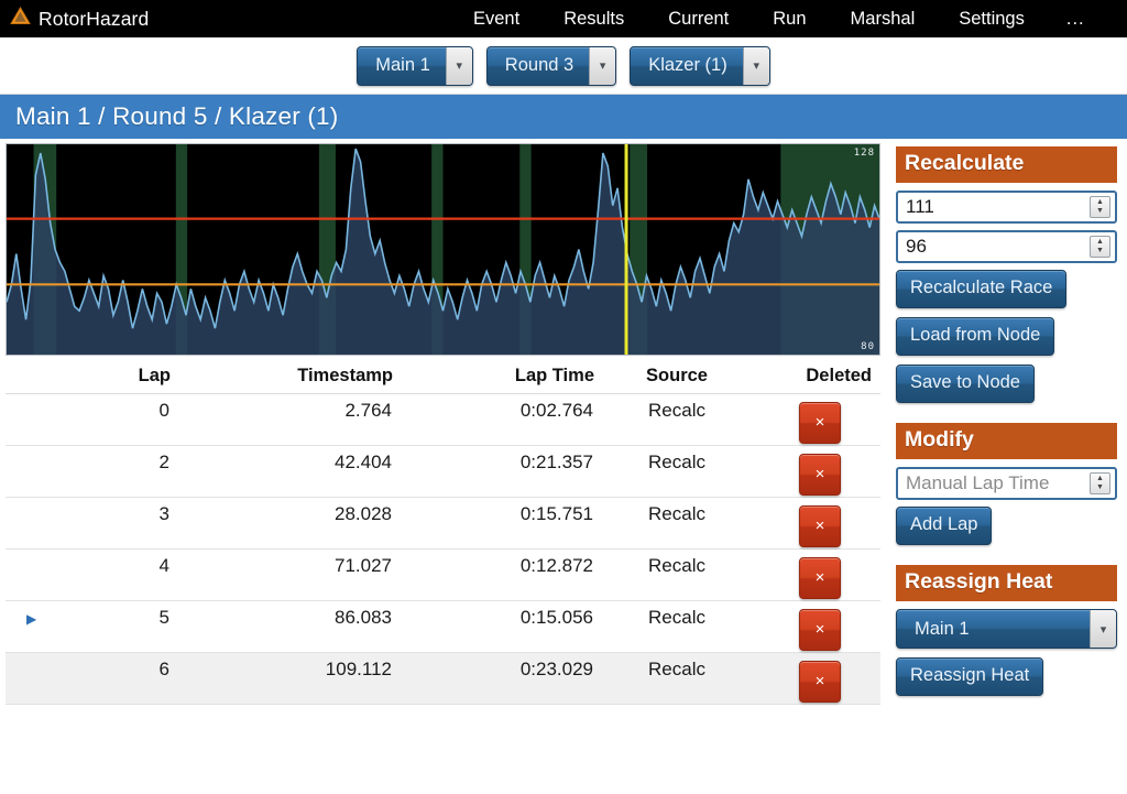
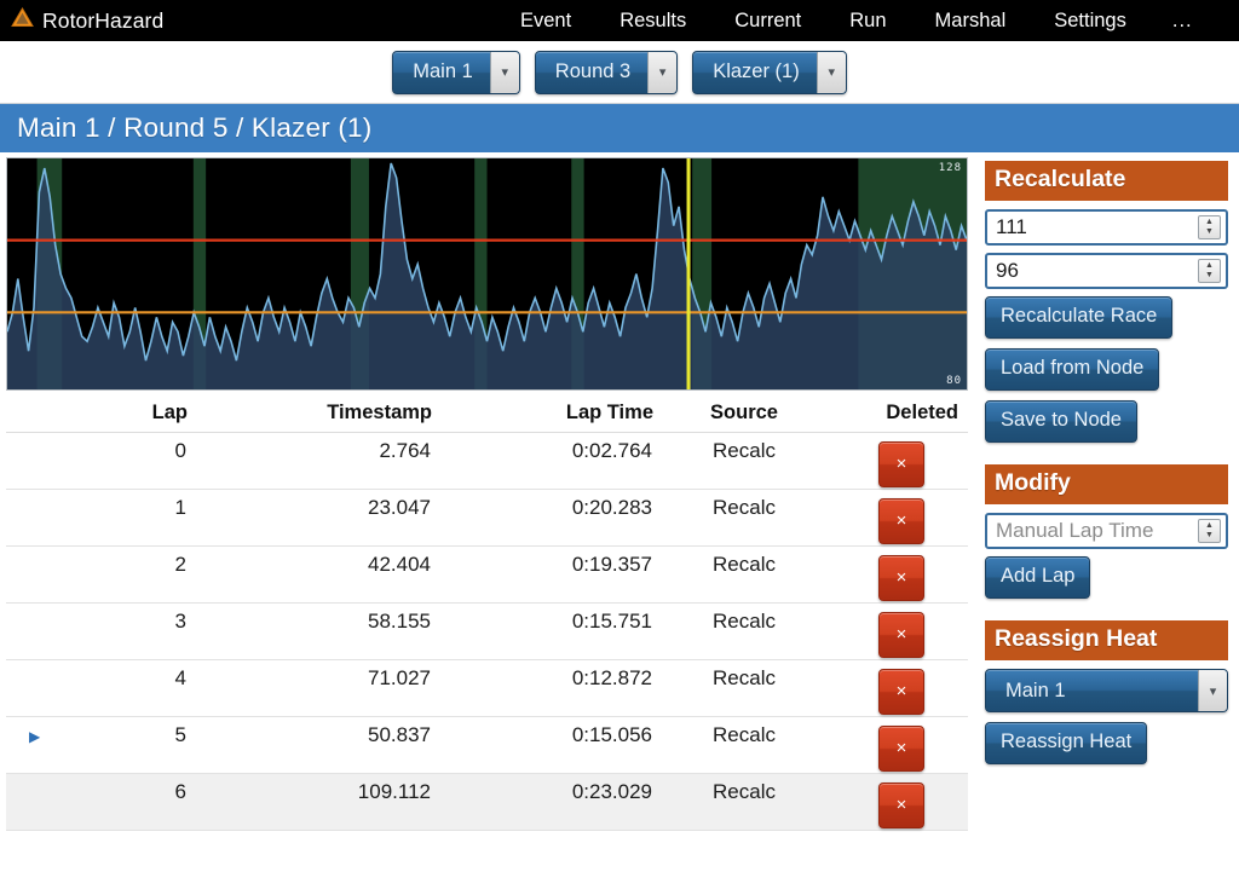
  RotorHazard
  Event
  Results
  Current
  Run
  Marshal
  Settings
  ...
  Main 1
  ▾
  Round 3
  ▾
  Klazer (1)
  ▾
  Main 1 / Round 5 / Klazer (1)
  128
  80
  	Lap	Timestamp	Lap Time	Source	Deleted
  	0	2.764	0:02.764	Recalc	×
+ 	1	23.047	0:20.283	Recalc	×
- 	2	42.404	0:21.357	Recalc	×
+ 	2	42.404	0:19.357	Recalc	×
- 	3	28.028	0:15.751	Recalc	×
+ 	3	58.155	0:15.751	Recalc	×
  	4	71.027	0:12.872	Recalc	×
- ▶	5	86.083	0:15.056	Recalc	×
+ ▶	5	50.837	0:15.056	Recalc	×
  	6	109.112	0:23.029	Recalc	×
  Recalculate
  111
  96
  Recalculate Race
  Load from Node
  Save to Node
  Modify
  Manual Lap Time
  Add Lap
  Reassign Heat
  Main 1
  ▾
  Reassign Heat
